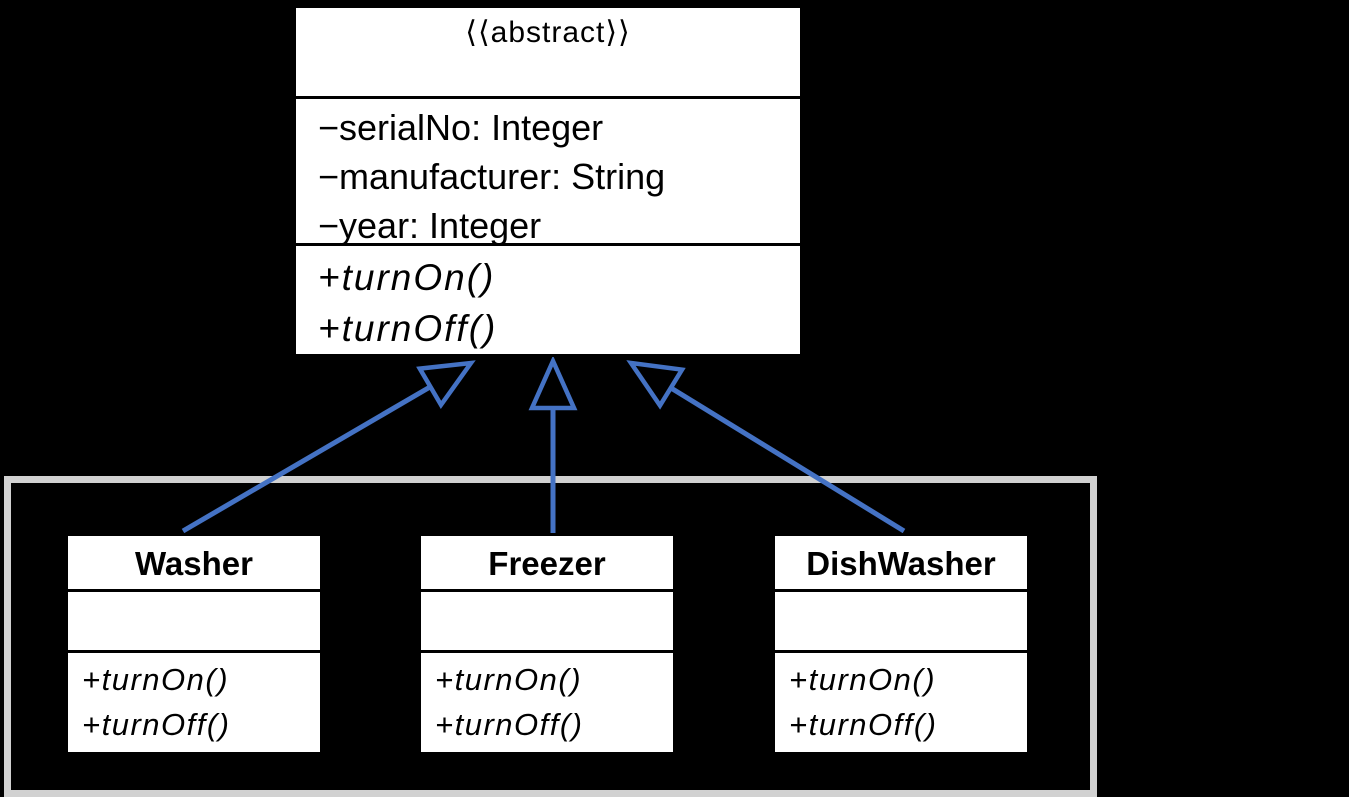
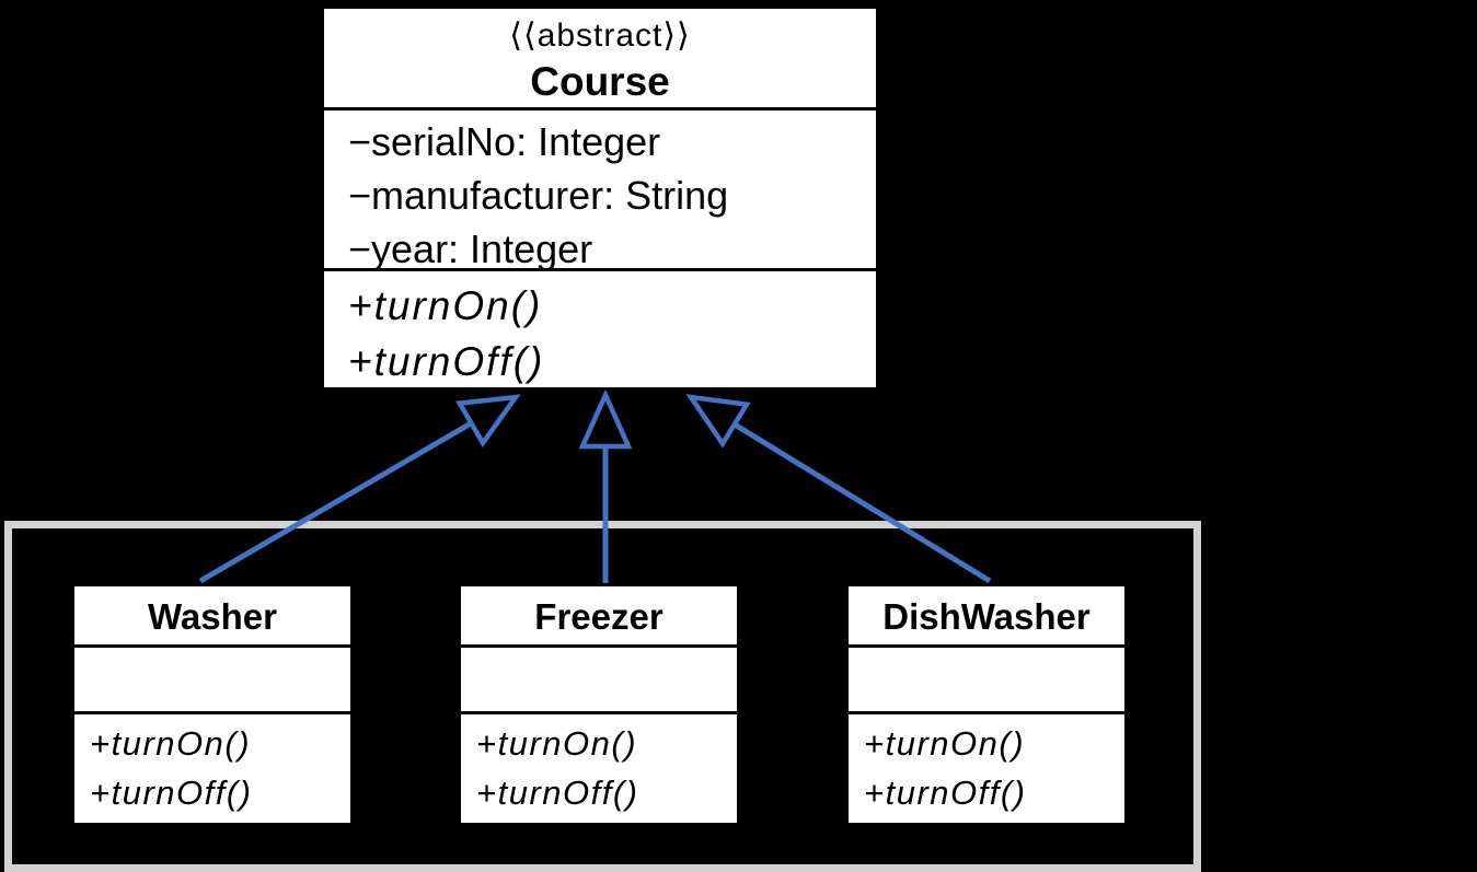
  ⟨⟨abstract⟩⟩
+ Course
  −serialNo: Integer
  −manufacturer: String
  −year: Integer
  +turnOn()
  +turnOff()
  Washer
  +turnOn()
  +turnOff()
  Freezer
  +turnOn()
  +turnOff()
  DishWasher
  +turnOn()
  +turnOff()
